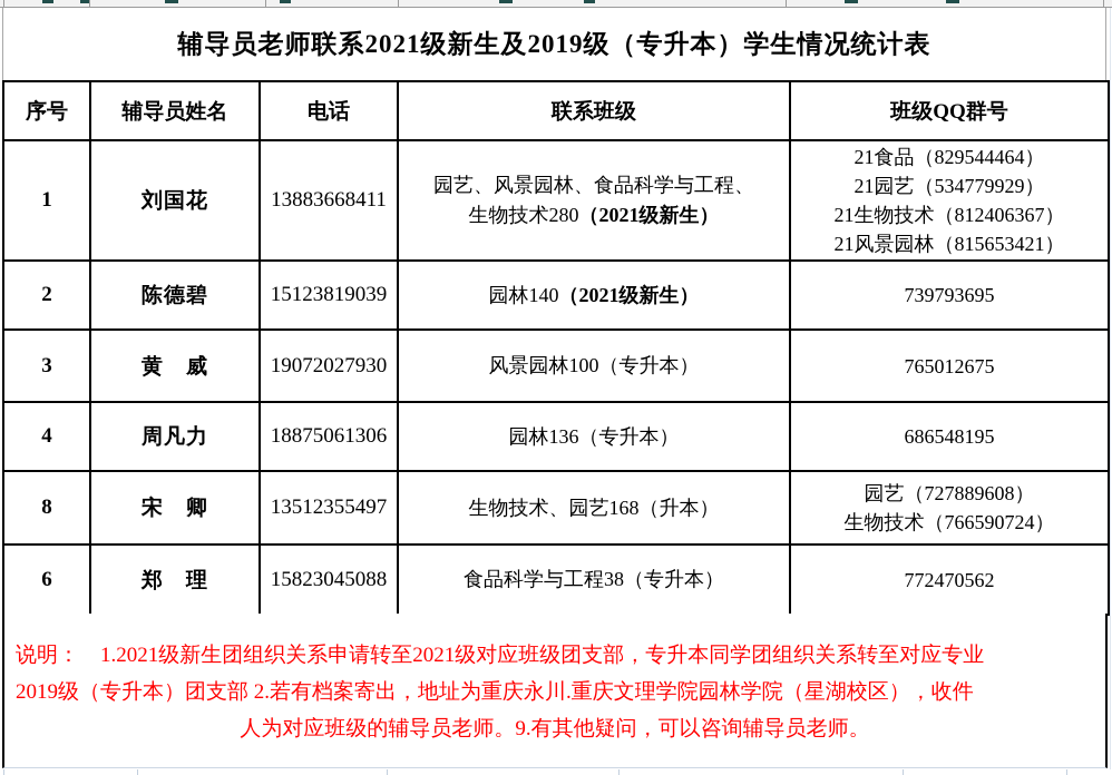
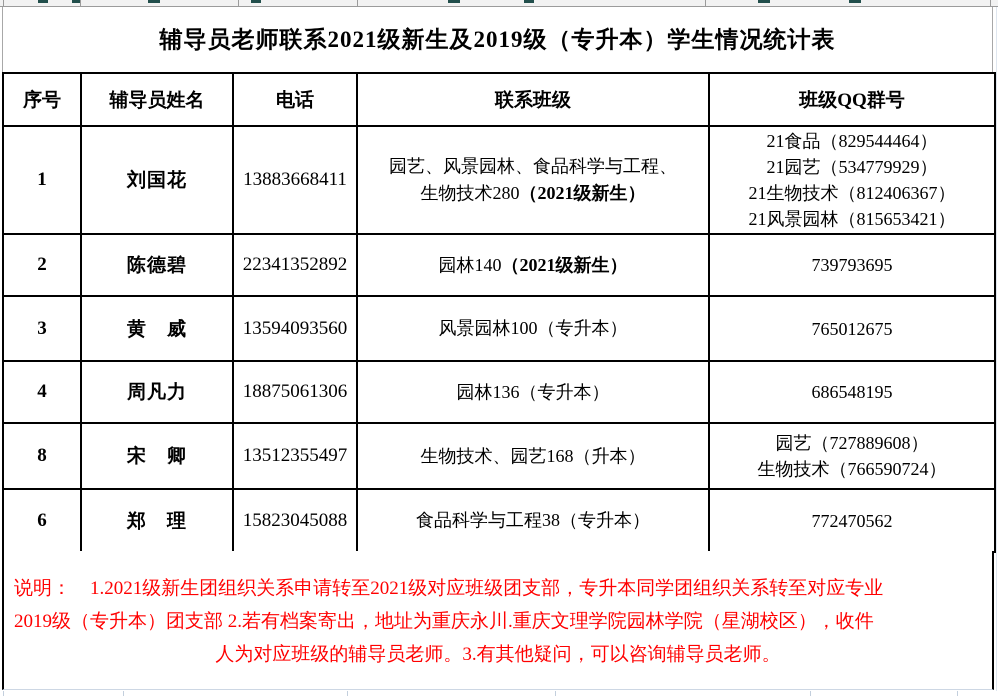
  辅导员老师联系2021级新生及2019级（专升本）学生情况统计表
  序号	辅导员姓名	电话	联系班级	班级QQ群号
  1	刘国花	13883668411	园艺、风景园林、食品科学与工程、 生物技术280（2021级新生）	21食品（829544464） 21园艺（534779929） 21生物技术（812406367） 21风景园林（815653421）
- 2	陈德碧	15123819039	园林140（2021级新生）	739793695
+ 2	陈德碧	22341352892	园林140（2021级新生）	739793695
- 3	黄 威	19072027930	风景园林100（专升本）	765012675
+ 3	黄 威	13594093560	风景园林100（专升本）	765012675
  4	周凡力	18875061306	园林136（专升本）	686548195
  8	宋 卿	13512355497	生物技术、园艺168（升本）	园艺（727889608） 生物技术（766590724）
  6	郑 理	15823045088	食品科学与工程38（专升本）	772470562
  说明： 1.2021级新生团组织关系申请转至2021级对应班级团支部，专升本同学团组织关系转至对应专业
  2019级（专升本）团支部 2.若有档案寄出，地址为重庆永川.重庆文理学院园林学院（星湖校区），收件
- 人为对应班级的辅导员老师。9.有其他疑问，可以咨询辅导员老师。
+ 人为对应班级的辅导员老师。3.有其他疑问，可以咨询辅导员老师。
